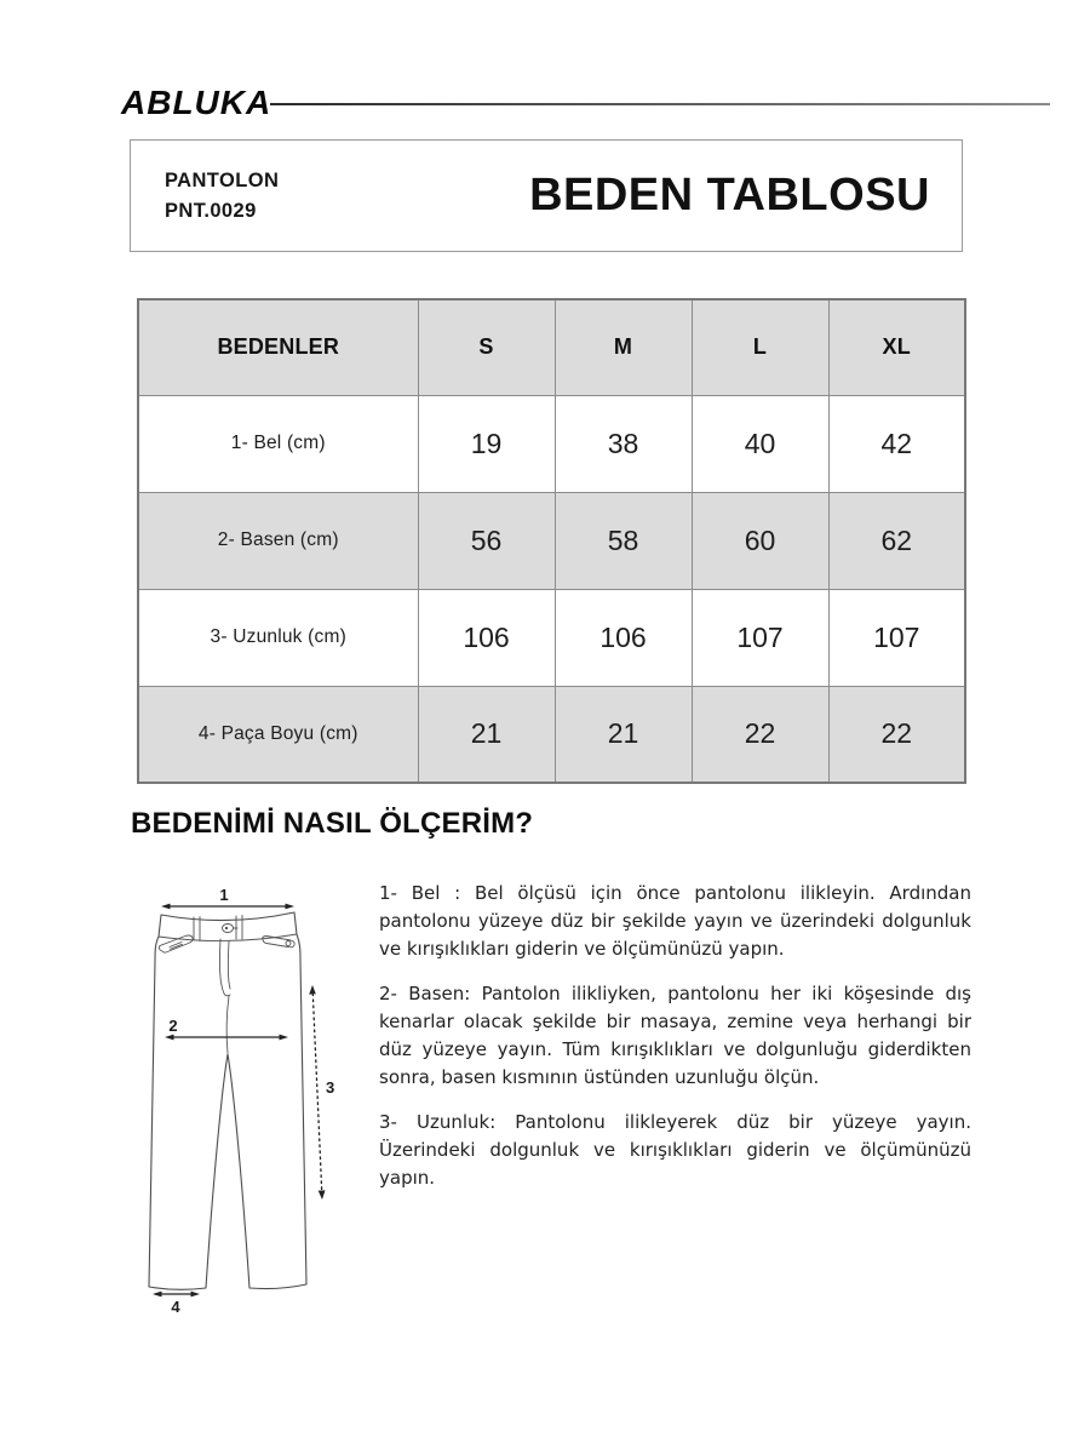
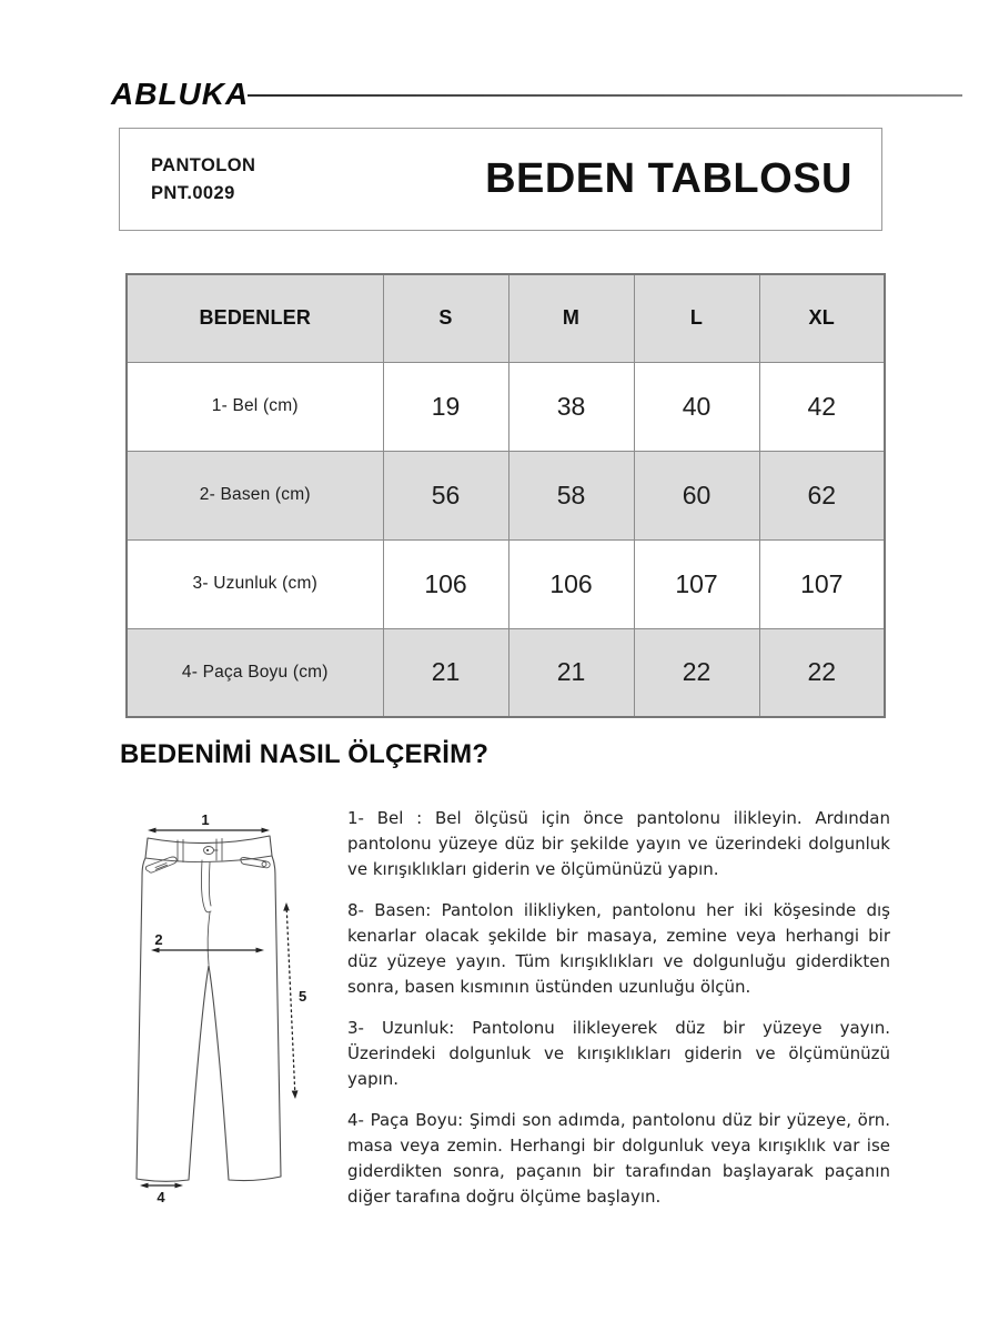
  ABLUKA
  PANTOLON
  PNT.0029
  BEDEN TABLOSU
  BEDENLER	S	M	L	XL
  1- Bel (cm)	19	38	40	42
  2- Basen (cm)	56	58	60	62
  3- Uzunluk (cm)	106	106	107	107
  4- Paça Boyu (cm)	21	21	22	22
  BEDENİMİ NASIL ÖLÇERİM?
  1
  2
- 3
+ 5
  4
  1- Bel : Bel ölçüsü için önce pantolonu ilikleyin. Ardından pantolonu yüzeye düz bir şekilde yayın ve üzerindeki dolgunluk ve kırışıklıkları giderin ve ölçümünüzü yapın.
- 2- Basen: Pantolon ilikliyken, pantolonu her iki köşesinde dış kenarlar olacak şekilde bir masaya, zemine veya herhangi bir düz yüzeye yayın. Tüm kırışıklıkları ve dolgunluğu giderdikten sonra, basen kısmının üstünden uzunluğu ölçün.
+ 8- Basen: Pantolon ilikliyken, pantolonu her iki köşesinde dış kenarlar olacak şekilde bir masaya, zemine veya herhangi bir düz yüzeye yayın. Tüm kırışıklıkları ve dolgunluğu giderdikten sonra, basen kısmının üstünden uzunluğu ölçün.
  3- Uzunluk: Pantolonu ilikleyerek düz bir yüzeye yayın. Üzerindeki dolgunluk ve kırışıklıkları giderin ve ölçümünüzü yapın.
+ 4- Paça Boyu: Şimdi son adımda, pantolonu düz bir yüzeye, örn. masa veya zemin. Herhangi bir dolgunluk veya kırışıklık var ise giderdikten sonra, paçanın bir tarafından başlayarak paçanın diğer tarafına doğru ölçüme başlayın.
